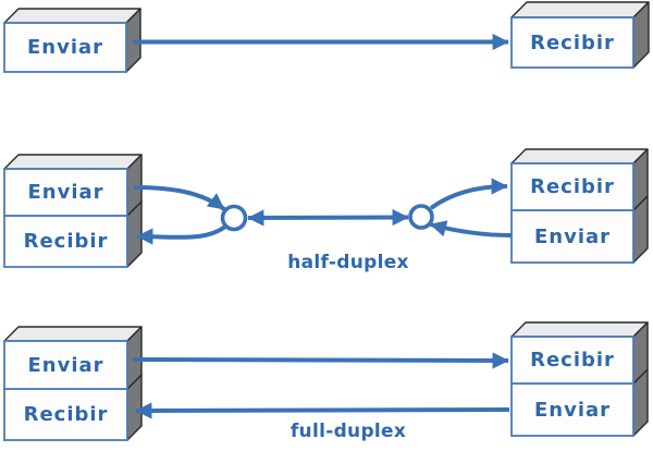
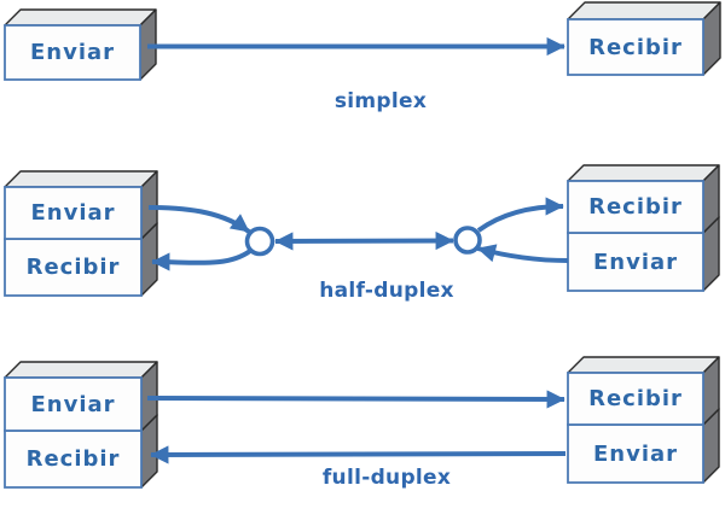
  Enviar
  Recibir
  Enviar
  Recibir
  Recibir
  Enviar
  Enviar
  Recibir
  Recibir
  Enviar
+ simplex
  half-duplex
  full-duplex
